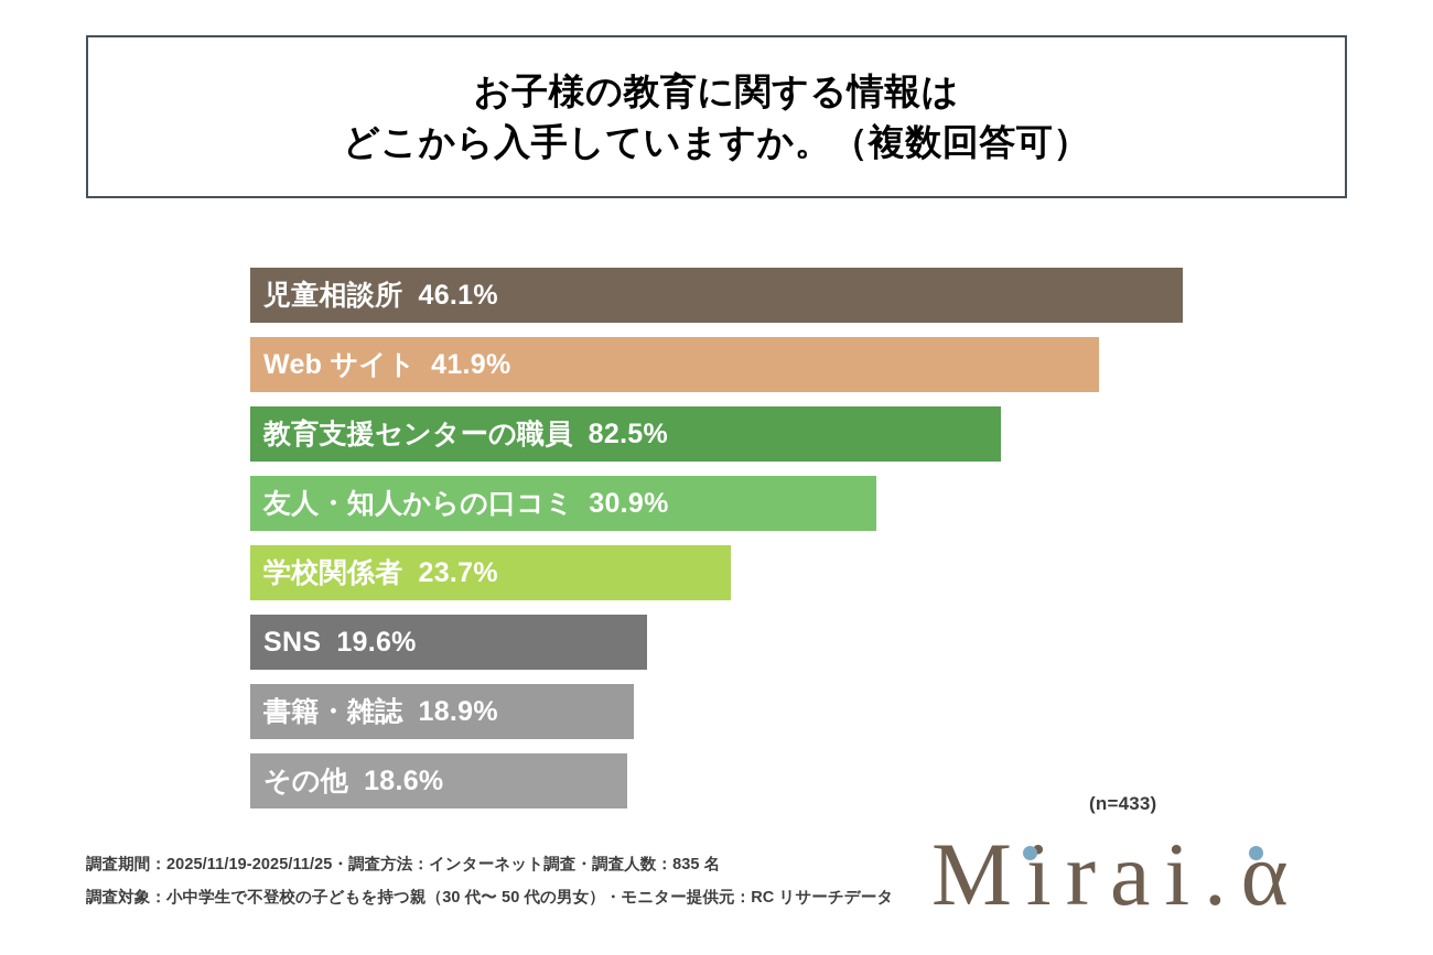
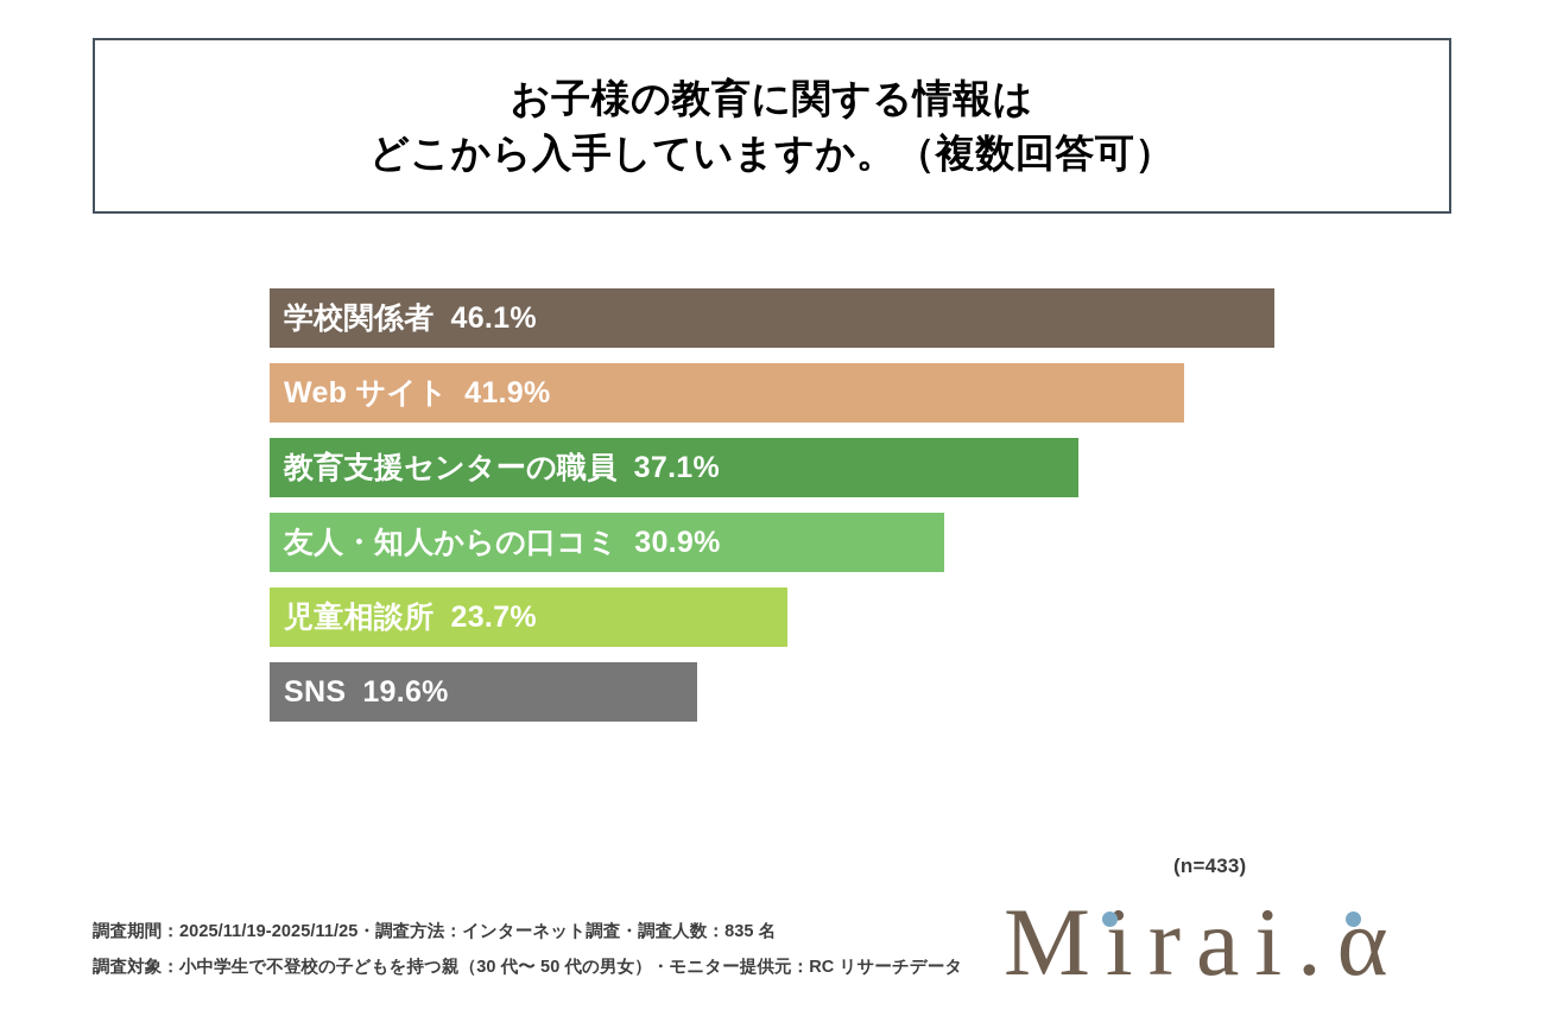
  お子様の教育に関する情報は
  どこから入手していますか。（複数回答可）
- 児童相談所
+ 学校関係者
  46.1%
  Web サイト
  41.9%
  教育支援センターの職員
- 82.5%
+ 37.1%
  友人・知人からの口コミ
  30.9%
- 学校関係者
+ 児童相談所
  23.7%
  SNS
  19.6%
- 書籍・雑誌
- 18.9%
- その他
- 18.6%
  (n=433)
  Mirai.α
  調査期間：2025/11/19-2025/11/25・調査方法：インターネット調査・調査人数：835 名
  調査対象：小中学生で不登校の子どもを持つ親（30 代〜 50 代の男女）・モニター提供元：RC リサーチデータ
